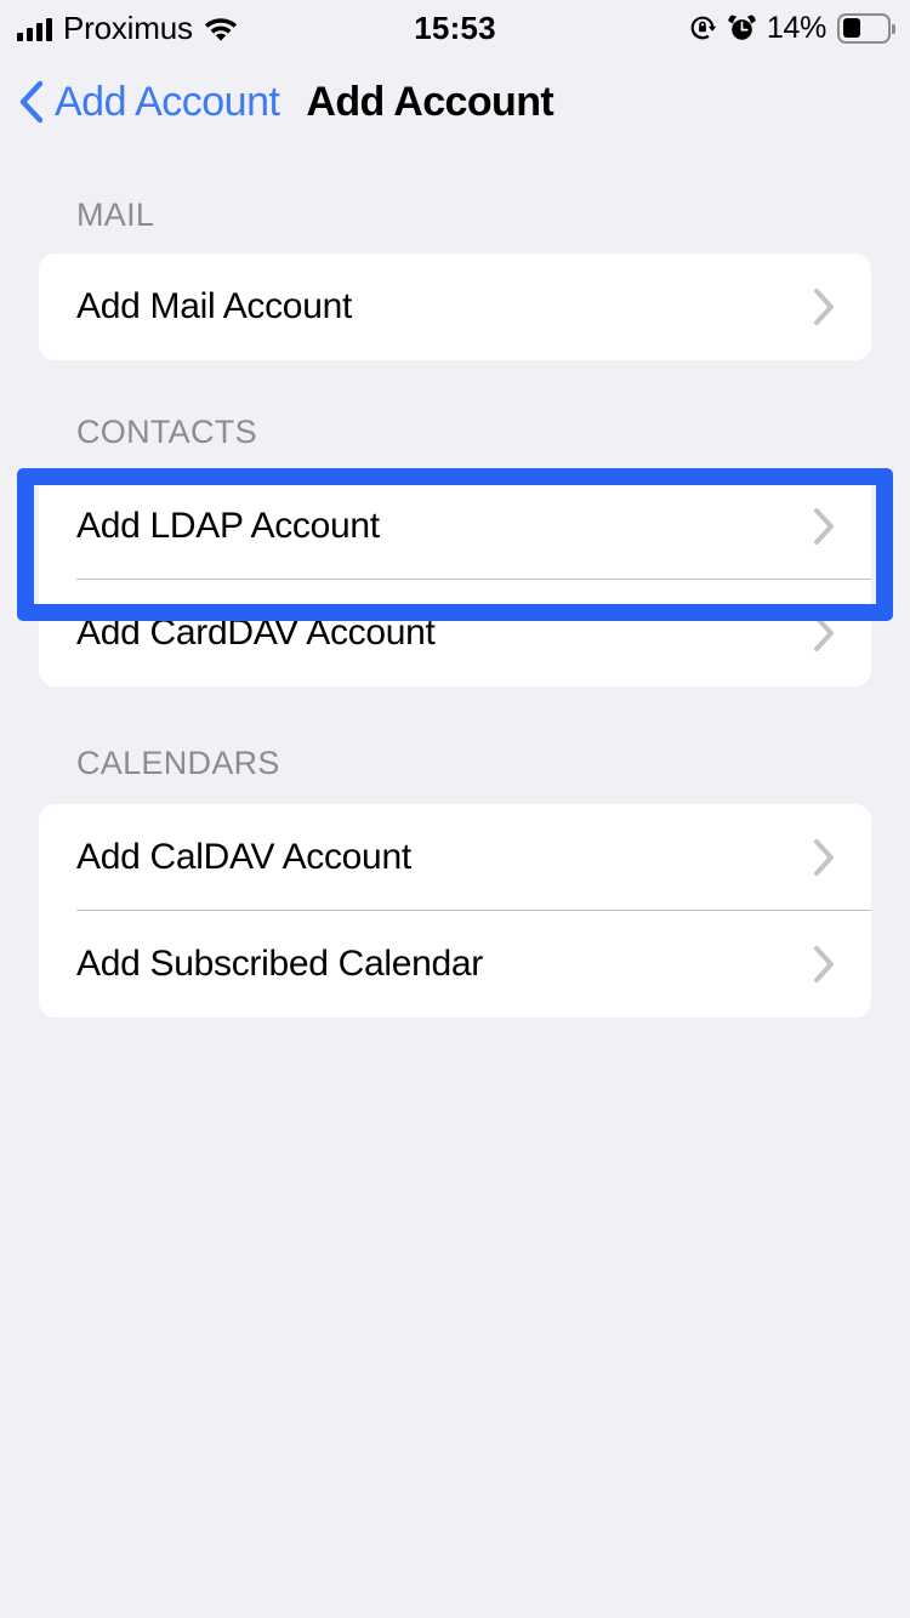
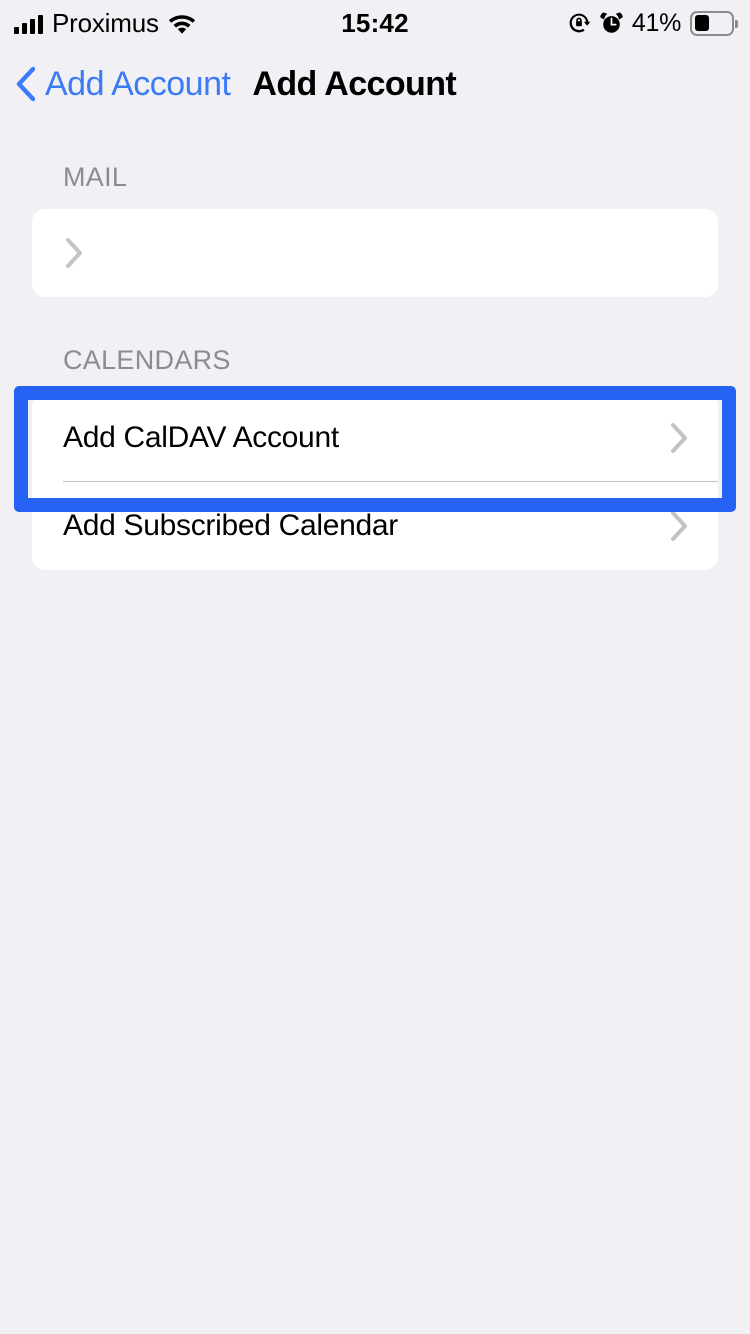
  Proximus
- 15:53
+ 15:42
- 14%
+ 41%
  Add Account
  Add Account
  MAIL
- Add Mail Account
- CONTACTS
- Add LDAP Account
- Add CardDAV Account
  CALENDARS
  Add CalDAV Account
  Add Subscribed Calendar
